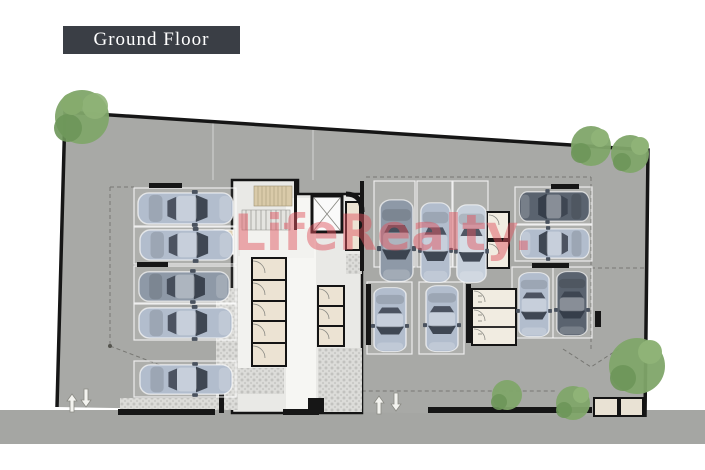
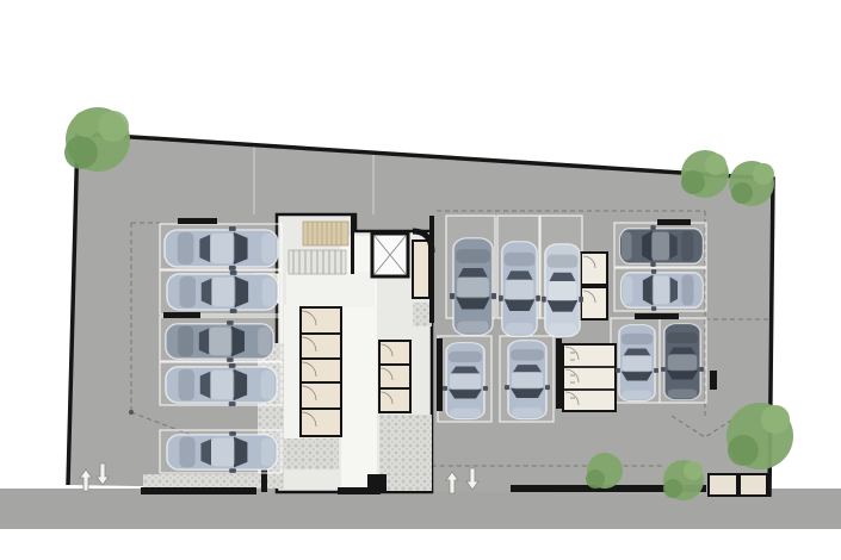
- Ground Floor
- LifeRealty.
